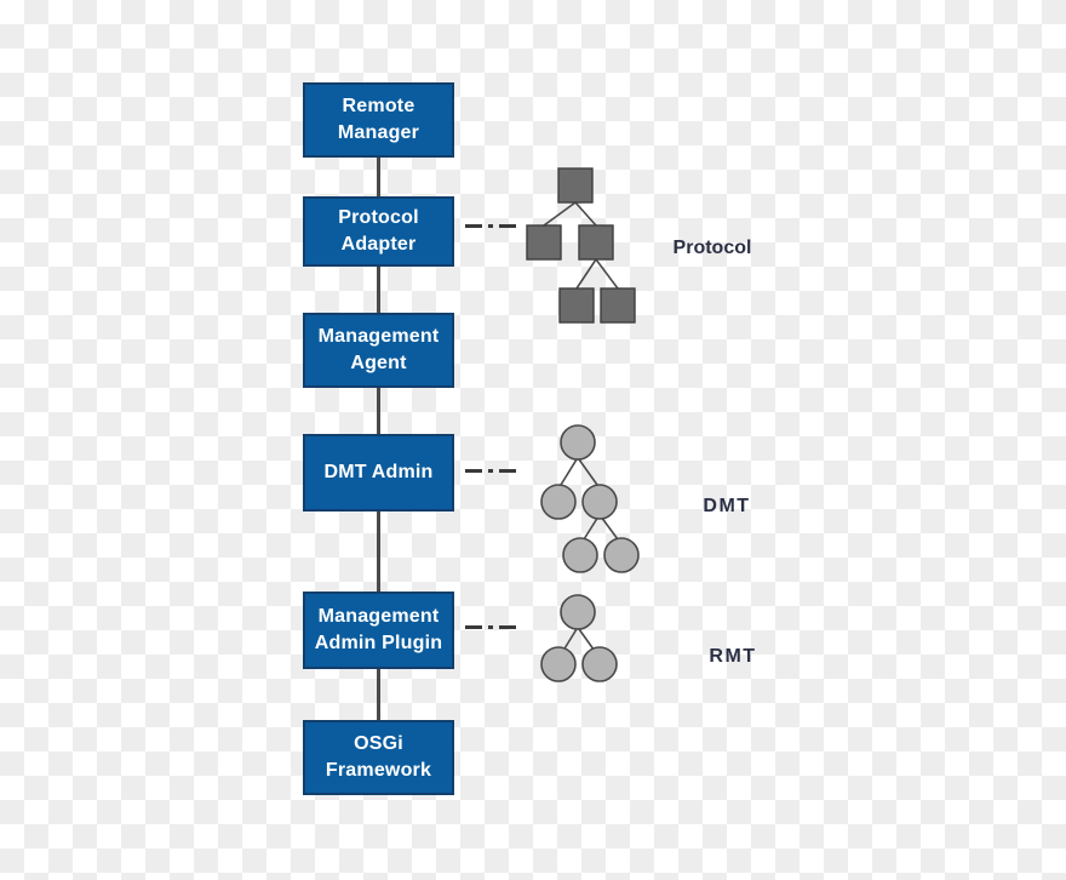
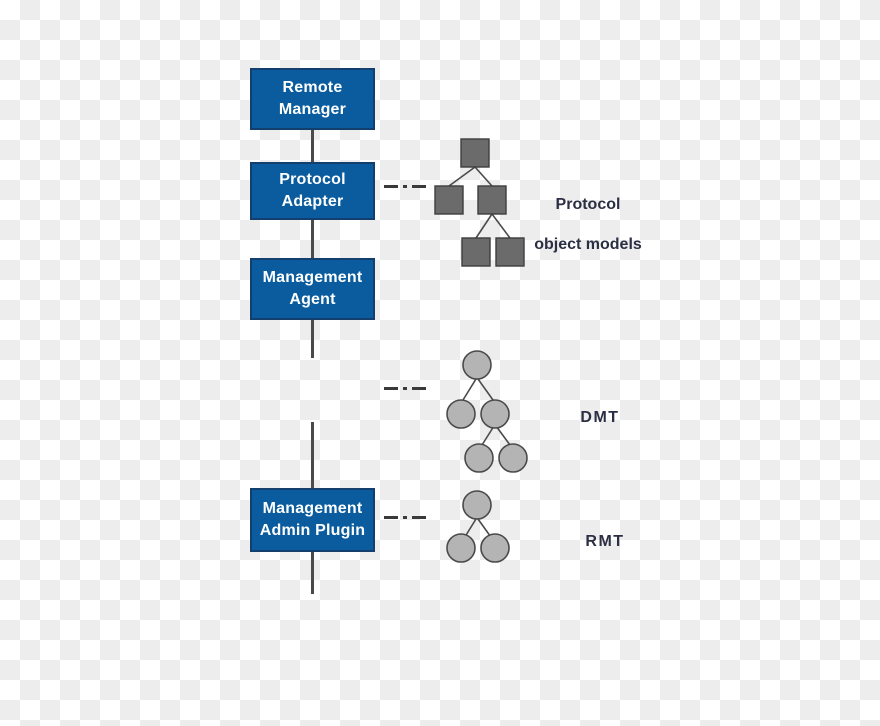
  Remote
  Manager
  Protocol
  Adapter
  Management
  Agent
- DMT Admin
  Management
  Admin Plugin
- OSGi
- Framework
  Protocol
+ object models
  DMT
  RMT
